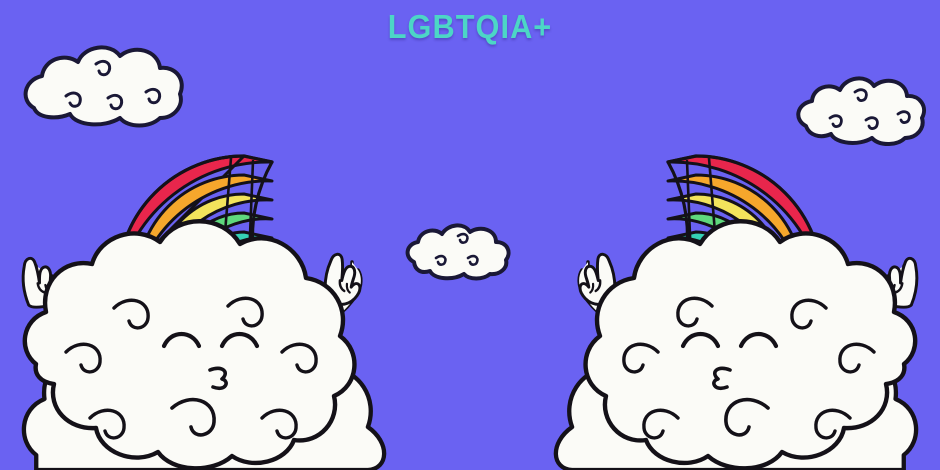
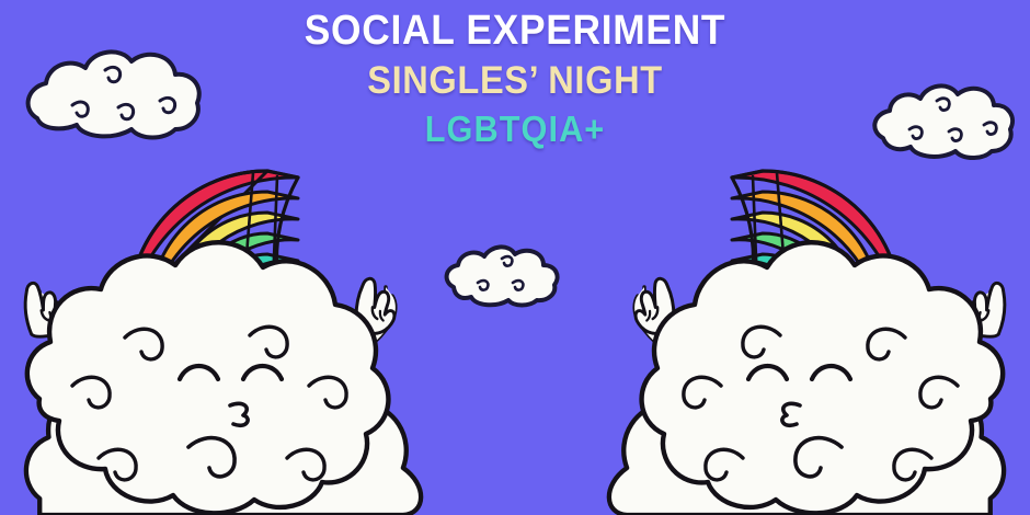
+ SOCIAL EXPERIMENT
+ SINGLES’ NIGHT
  LGBTQIA+
